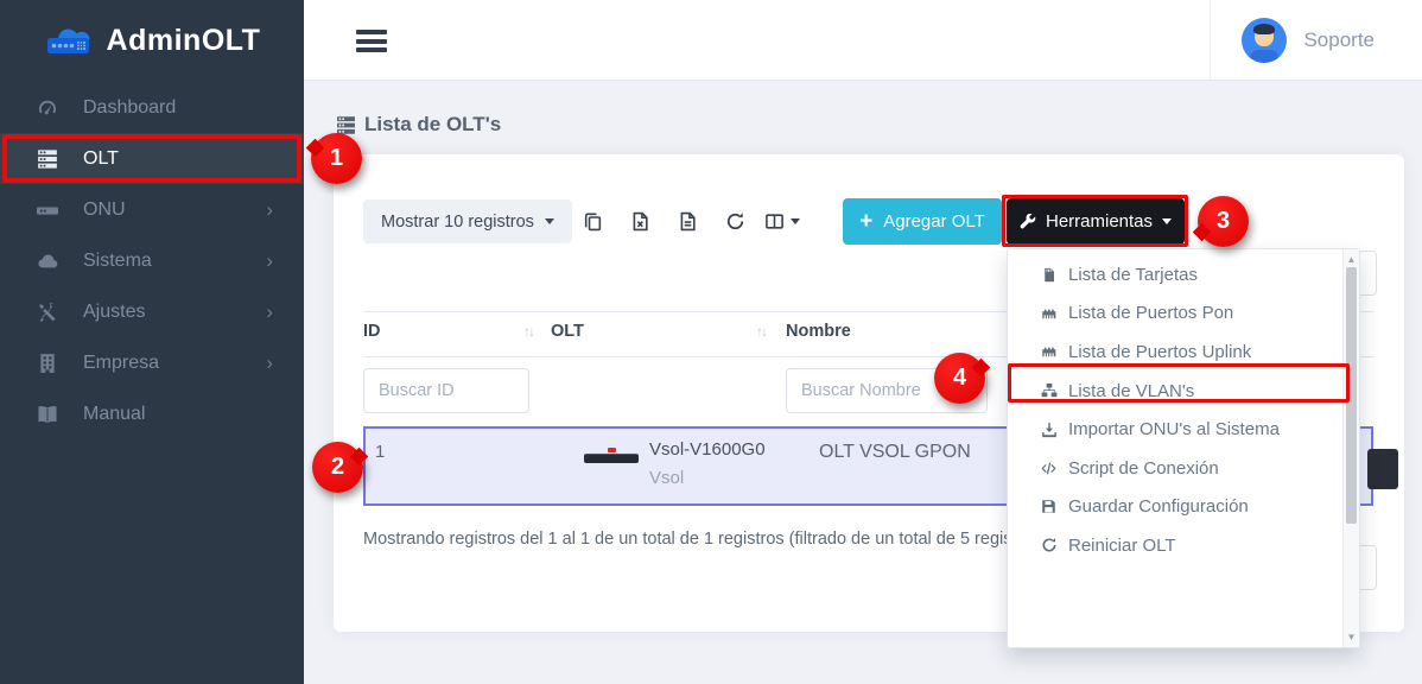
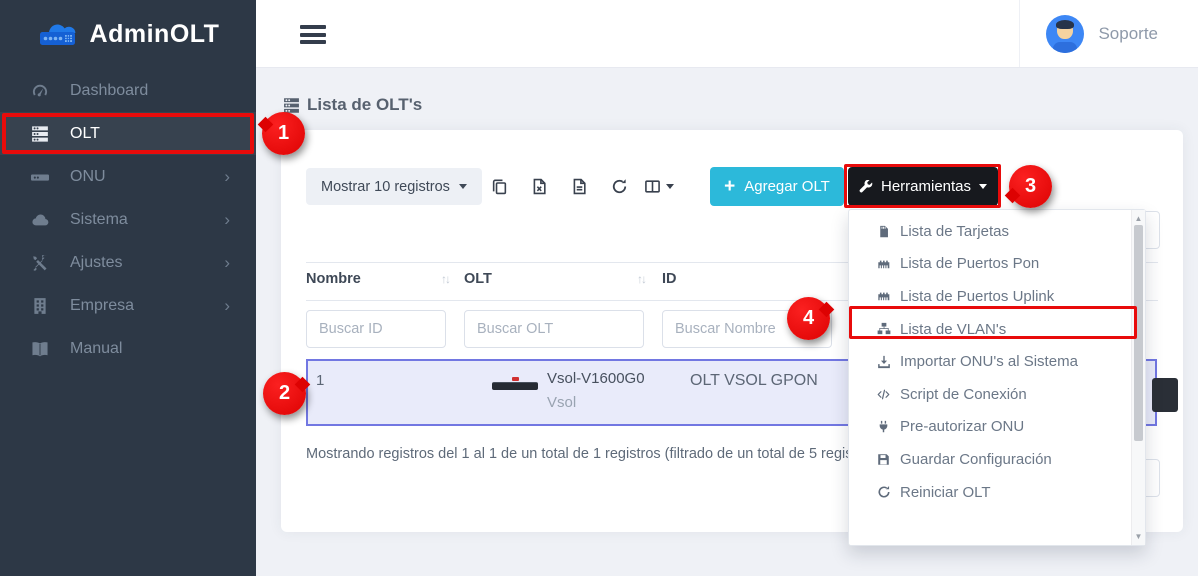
  AdminOLT
  Dashboard
  OLT
  ONU
  ›
  Sistema
  ›
  Ajustes
  ›
  Empresa
  ›
  Manual
  Soporte
  Lista de OLT's
  Mostrar 10 registros
  +
  Agregar OLT
  Herramientas
- ID
+ Nombre
  ↑↓
  OLT
  ↑↓
- Nombre
+ ID
  Buscar ID
+ Buscar OLT
  Buscar Nombre
  1
  Vsol-V1600G0
  Vsol
  OLT VSOL GPON
  Mostrando registros del 1 al 1 de un total de 1 registros (filtrado de un total de 5 regi
  Lista de Tarjetas
  Lista de Puertos Pon
  Lista de Puertos Uplink
  Lista de VLAN's
  Importar ONU's al Sistema
  Script de Conexión
+ Pre-autorizar ONU
  Guardar Configuración
  Reiniciar OLT
  ▲
  ▼
  1
  2
  3
  4
